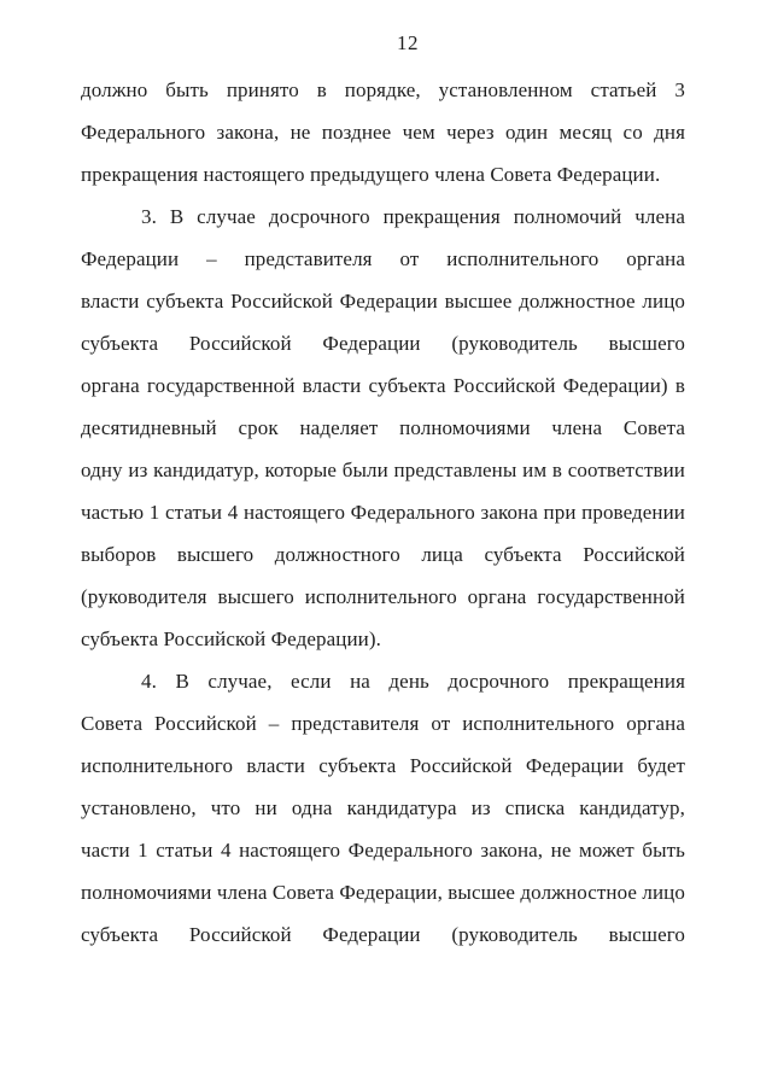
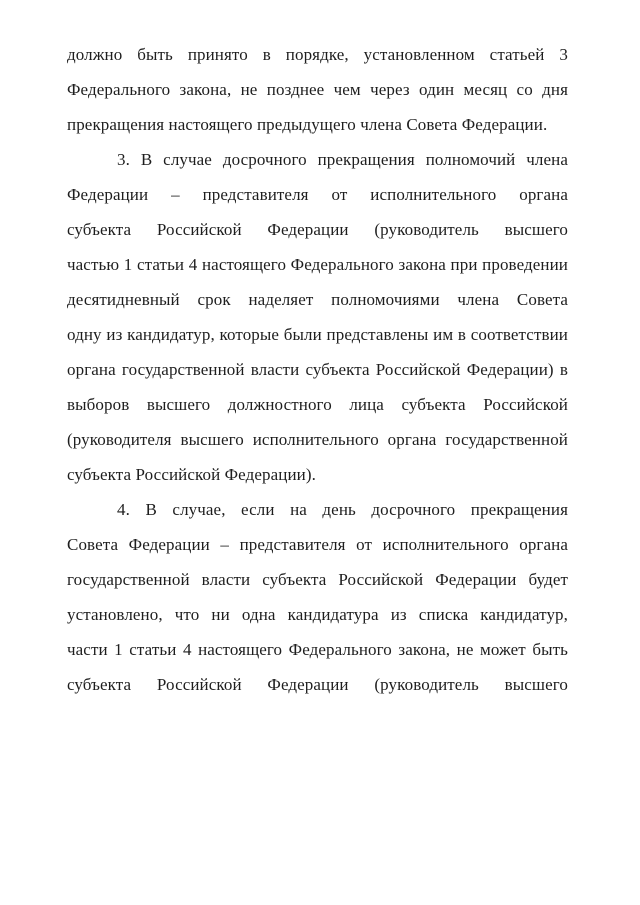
- 12
  должно быть принято в порядке, установленном статьей 3
  Федерального закона, не позднее чем через один месяц со дня
  прекращения настоящего предыдущего члена Совета Федерации.
  3. В случае досрочного прекращения полномочий члена
  Федерации – представителя от исполнительного органа
- власти субъекта Российской Федерации высшее должностное лицо
  субъекта Российской Федерации (руководитель высшего
- органа государственной власти субъекта Российской Федерации) в
+ частью 1 статьи 4 настоящего Федерального закона при проведении
  десятидневный срок наделяет полномочиями члена Совета
  одну из кандидатур, которые были представлены им в соответствии
- частью 1 статьи 4 настоящего Федерального закона при проведении
+ органа государственной власти субъекта Российской Федерации) в
  выборов высшего должностного лица субъекта Российской
  (руководителя высшего исполнительного органа государственной
  субъекта Российской Федерации).
  4. В случае, если на день досрочного прекращения
- Совета Российской – представителя от исполнительного органа
+ Совета Федерации – представителя от исполнительного органа
- исполнительного власти субъекта Российской Федерации будет
+ государственной власти субъекта Российской Федерации будет
  установлено, что ни одна кандидатура из списка кандидатур,
  части 1 статьи 4 настоящего Федерального закона, не может быть
- полномочиями члена Совета Федерации, высшее должностное лицо
  субъекта Российской Федерации (руководитель высшего
